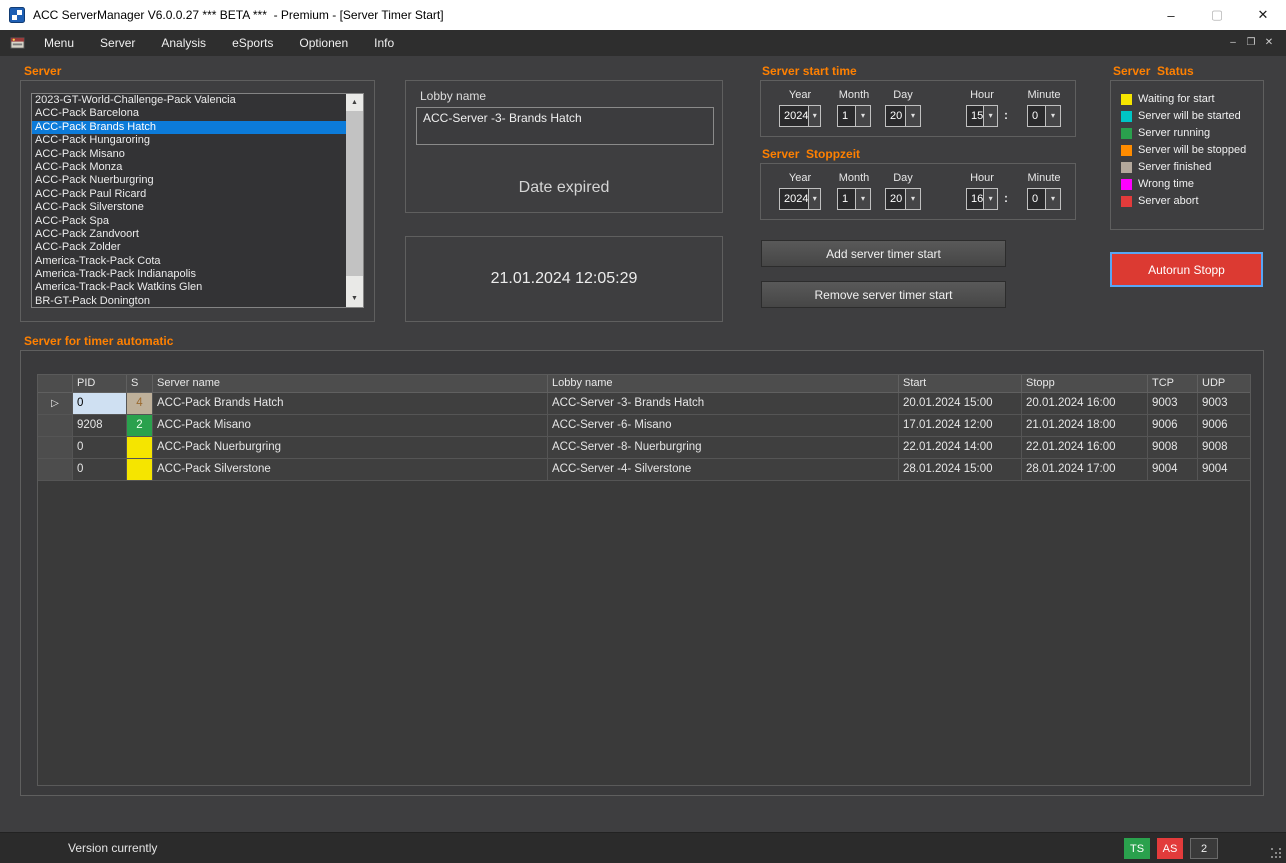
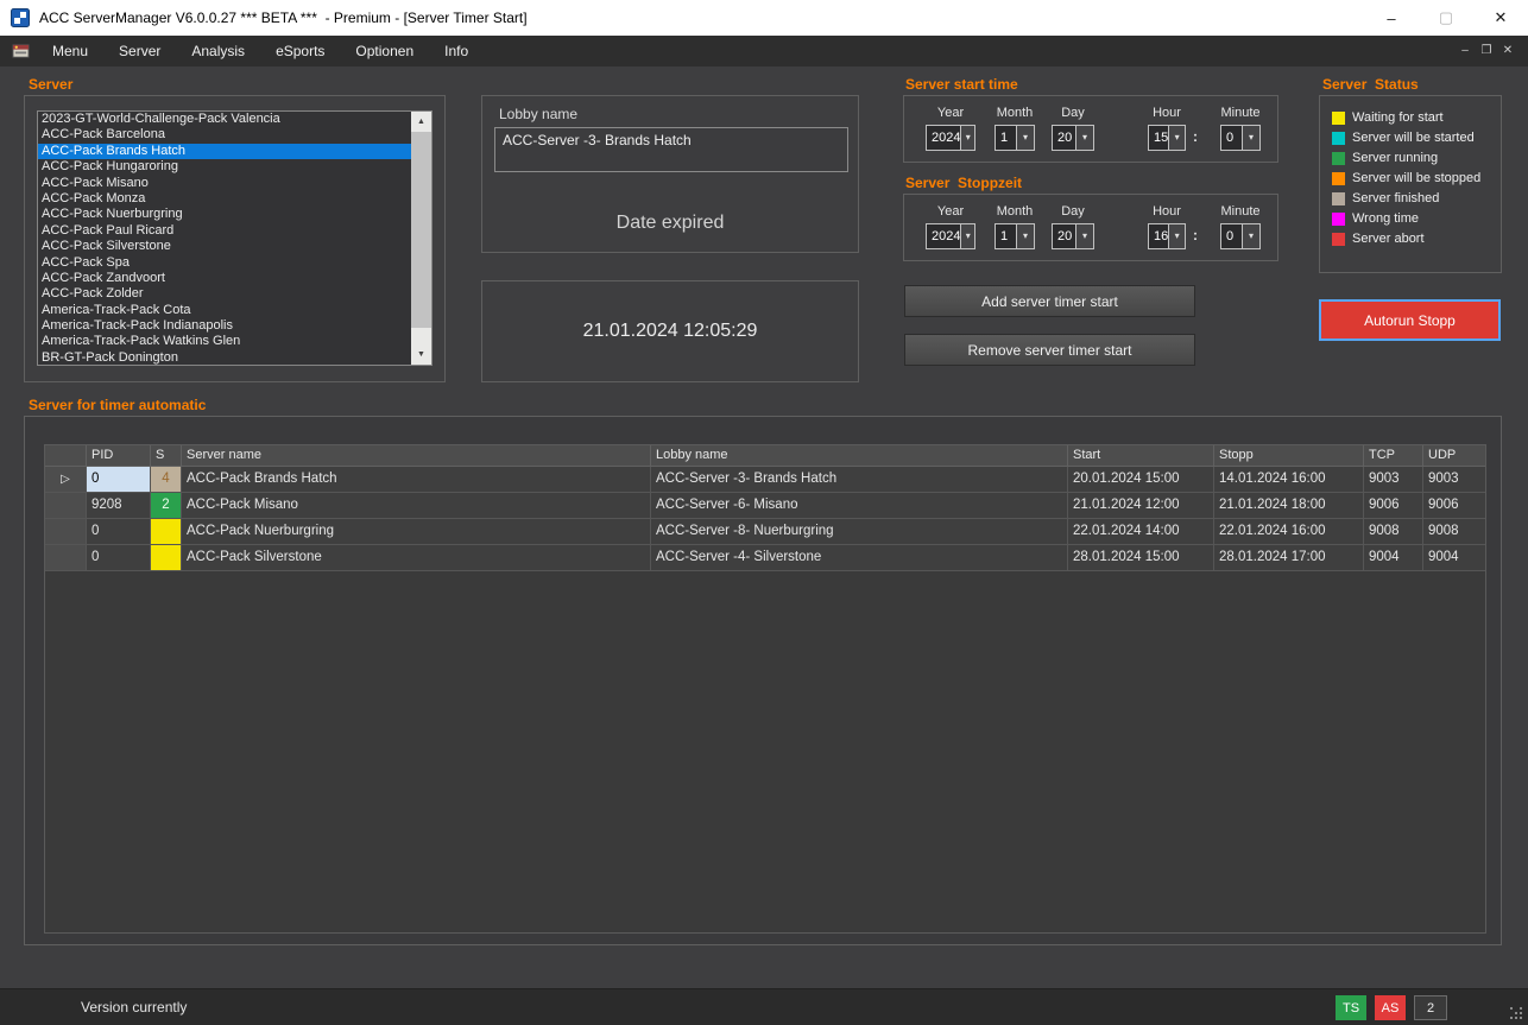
  ACC ServerManager V6.0.0.27 *** BETA *** - Premium - [Server Timer Start]
  –
  ▢
  ✕
  Menu
  Server
  Analysis
  eSports
  Optionen
  Info
  –
  ❐
  ✕
  Server
  2023-GT-World-Challenge-Pack Valencia
  ACC-Pack Barcelona
  ACC-Pack Brands Hatch
  ACC-Pack Hungaroring
  ACC-Pack Misano
  ACC-Pack Monza
  ACC-Pack Nuerburgring
  ACC-Pack Paul Ricard
  ACC-Pack Silverstone
  ACC-Pack Spa
  ACC-Pack Zandvoort
  ACC-Pack Zolder
  America-Track-Pack Cota
  America-Track-Pack Indianapolis
  America-Track-Pack Watkins Glen
  BR-GT-Pack Donington
  Lobby name
  ACC-Server -3- Brands Hatch
  Date expired
  21.01.2024 12:05:29
  Server start time
  Year
  2024
  ▾
  Month
  1
  ▾
  Day
  20
  ▾
  Hour
  15
  ▾
  Minute
  0
  ▾
  :
  Server Stoppzeit
  Year
  2024
  ▾
  Month
  1
  ▾
  Day
  20
  ▾
  Hour
  16
  ▾
  Minute
  0
  ▾
  :
  Add server timer start
  Remove server timer start
  Server Status
  Waiting for start
  Server will be started
  Server running
  Server will be stopped
  Server finished
  Wrong time
  Server abort
  Autorun Stopp
  Server for timer automatic
  PID
  S
  Server name
  Lobby name
  Start
  Stopp
  TCP
  UDP
  ▷
  0
  4
  ACC-Pack Brands Hatch
  ACC-Server -3- Brands Hatch
  20.01.2024 15:00
- 20.01.2024 16:00
+ 14.01.2024 16:00
  9003
  9003
  9208
  2
  ACC-Pack Misano
  ACC-Server -6- Misano
- 17.01.2024 12:00
+ 21.01.2024 12:00
  21.01.2024 18:00
  9006
  9006
  0
  ACC-Pack Nuerburgring
  ACC-Server -8- Nuerburgring
  22.01.2024 14:00
  22.01.2024 16:00
  9008
  9008
  0
  ACC-Pack Silverstone
  ACC-Server -4- Silverstone
  28.01.2024 15:00
  28.01.2024 17:00
  9004
  9004
  Version currently
  TS
  AS
  2
